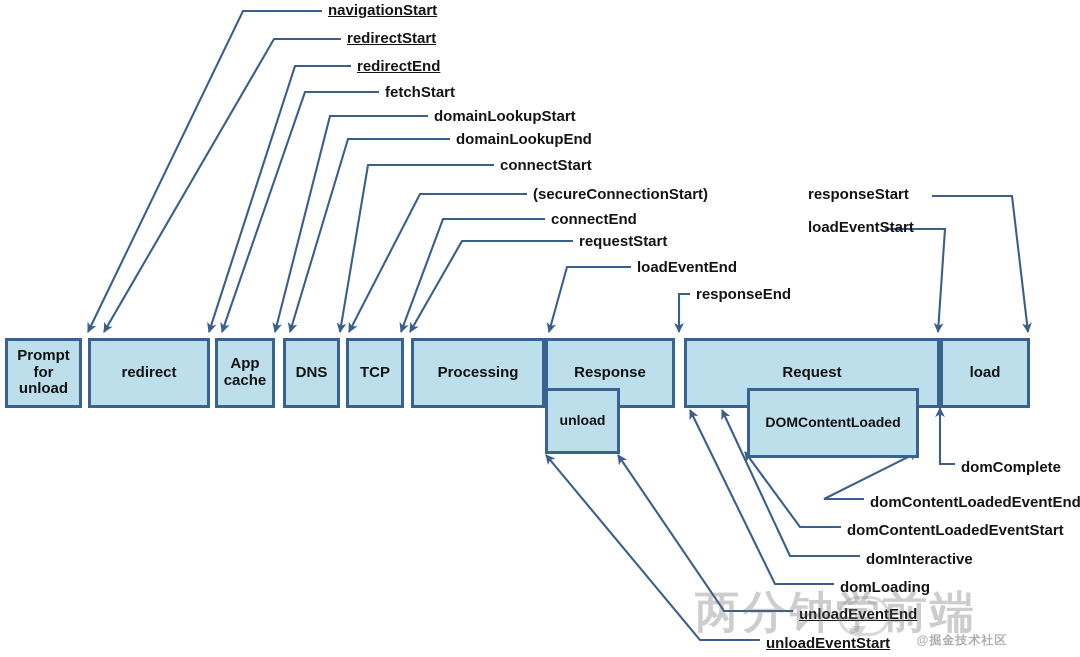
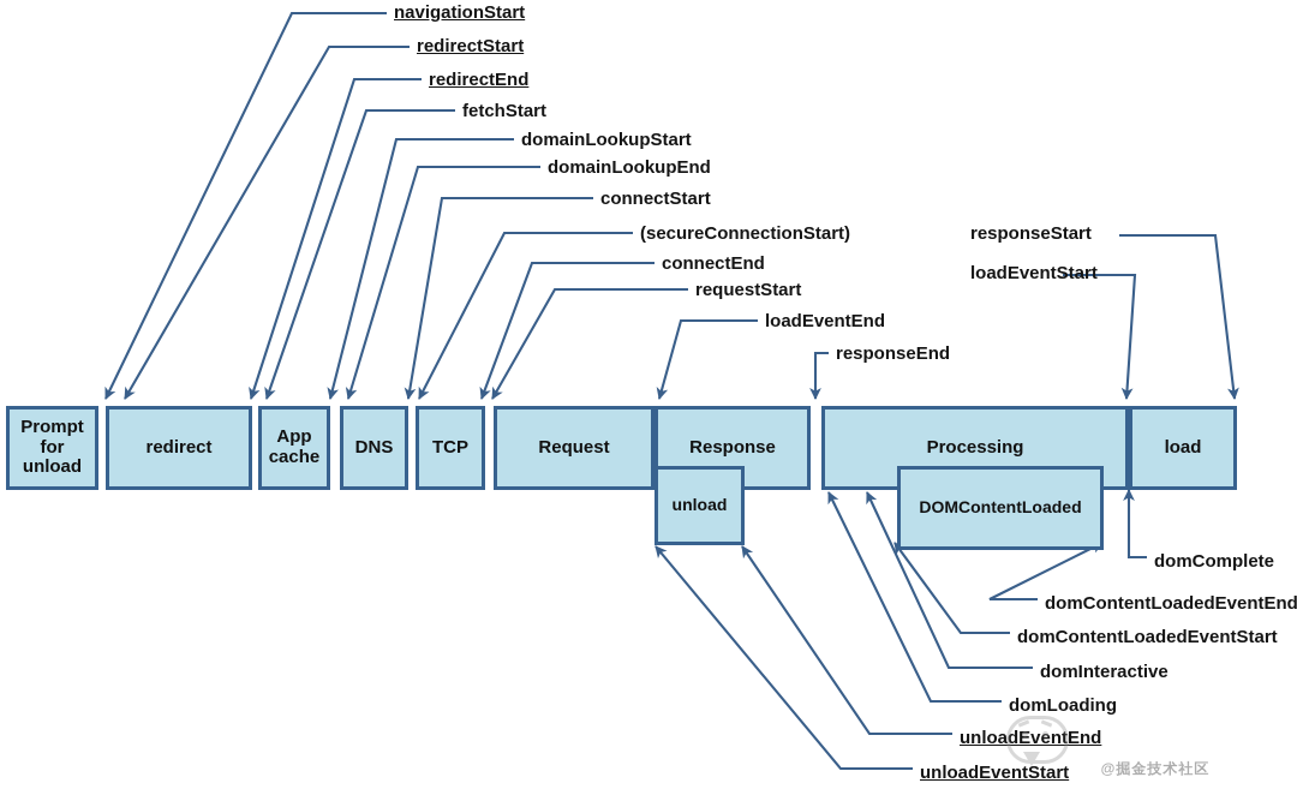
  Prompt
  for
  unload
  redirect
  App
  cache
  DNS
  TCP
- Processing
+ Request
  Response
- Request
+ Processing
  load
  unload
  DOMContentLoaded
  navigationStart
  redirectStart
  redirectEnd
  fetchStart
  domainLookupStart
  domainLookupEnd
  connectStart
  (secureConnectionStart)
  connectEnd
  requestStart
  loadEventEnd
  responseEnd
  responseStart
  loadEventStart
  domComplete
  domContentLoadedEventEnd
  domContentLoadedEventStart
  domInteractive
  domLoading
  unloadEventEnd
  unloadEventStart
- 两分钟学前端
  @掘金技术社区
